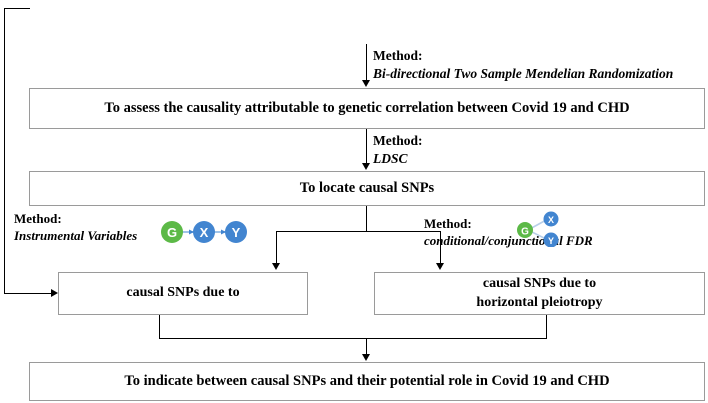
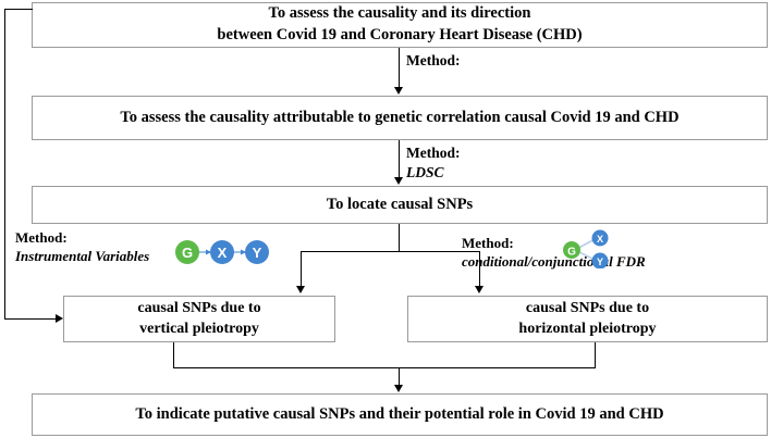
+ To assess the causality and its direction
+ between Covid 19 and Coronary Heart Disease (CHD)
- To assess the causality attributable to genetic correlation between Covid 19 and CHD
+ To assess the causality attributable to genetic correlation causal Covid 19 and CHD
  To locate causal SNPs
  causal SNPs due to
+ vertical pleiotropy
  causal SNPs due to
  horizontal pleiotropy
- To indicate between causal SNPs and their potential role in Covid 19 and CHD
+ To indicate putative causal SNPs and their potential role in Covid 19 and CHD
  Method:
- Bi-directional Two Sample Mendelian Randomization
  Method:
  LDSC
  Method:
  Instrumental Variables
  Method:
  conditional/conjunctiol FDR
  G
  X
  Y
  G
  X
  Y
